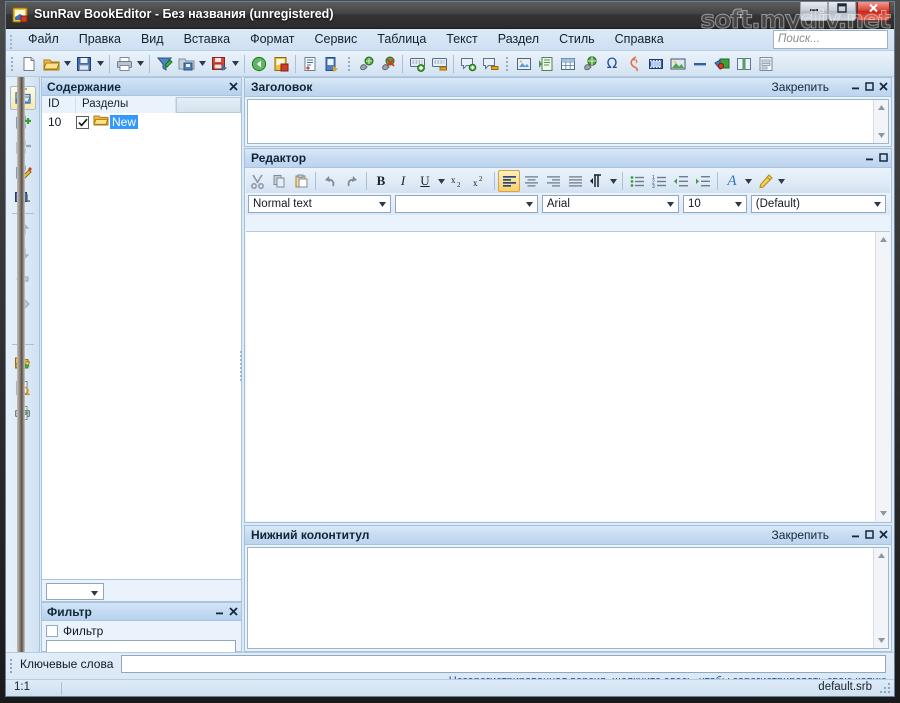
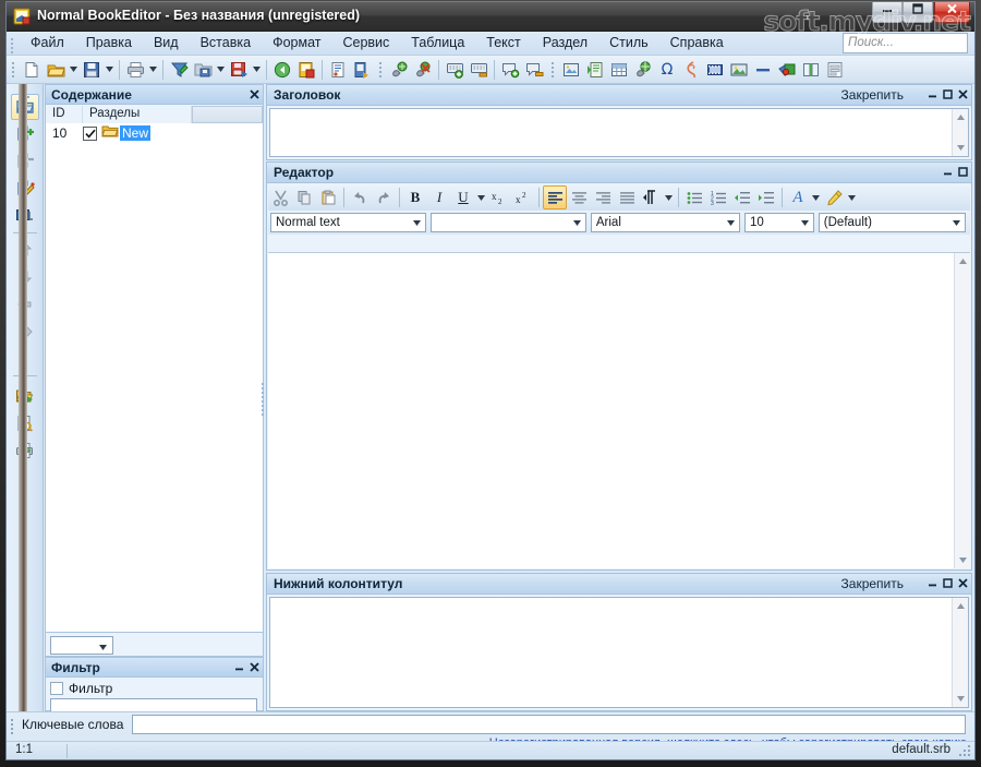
- SunRav BookEditor - Без названия (unregistered)
+ Normal BookEditor - Без названия (unregistered)
  soft.mydiv.net
  Файл
  Правка
  Вид
  Вставка
  Формат
  Сервис
  Таблица
  Текст
  Раздел
  Стиль
  Справка
  Поиск...
  Ω
  Содержание
  ID
  Разделы
  10
  New
  Фильтр
  Фильтр
  Заголовок
  Закрепить
  Редактор
  B
  I
  U
  x
  2
  x
  2
  A
  Normal text
  Arial
  10
  (Default)
  Нижний колонтитул
  Закрепить
  Ключевые слова
  1:1
  default.srb
